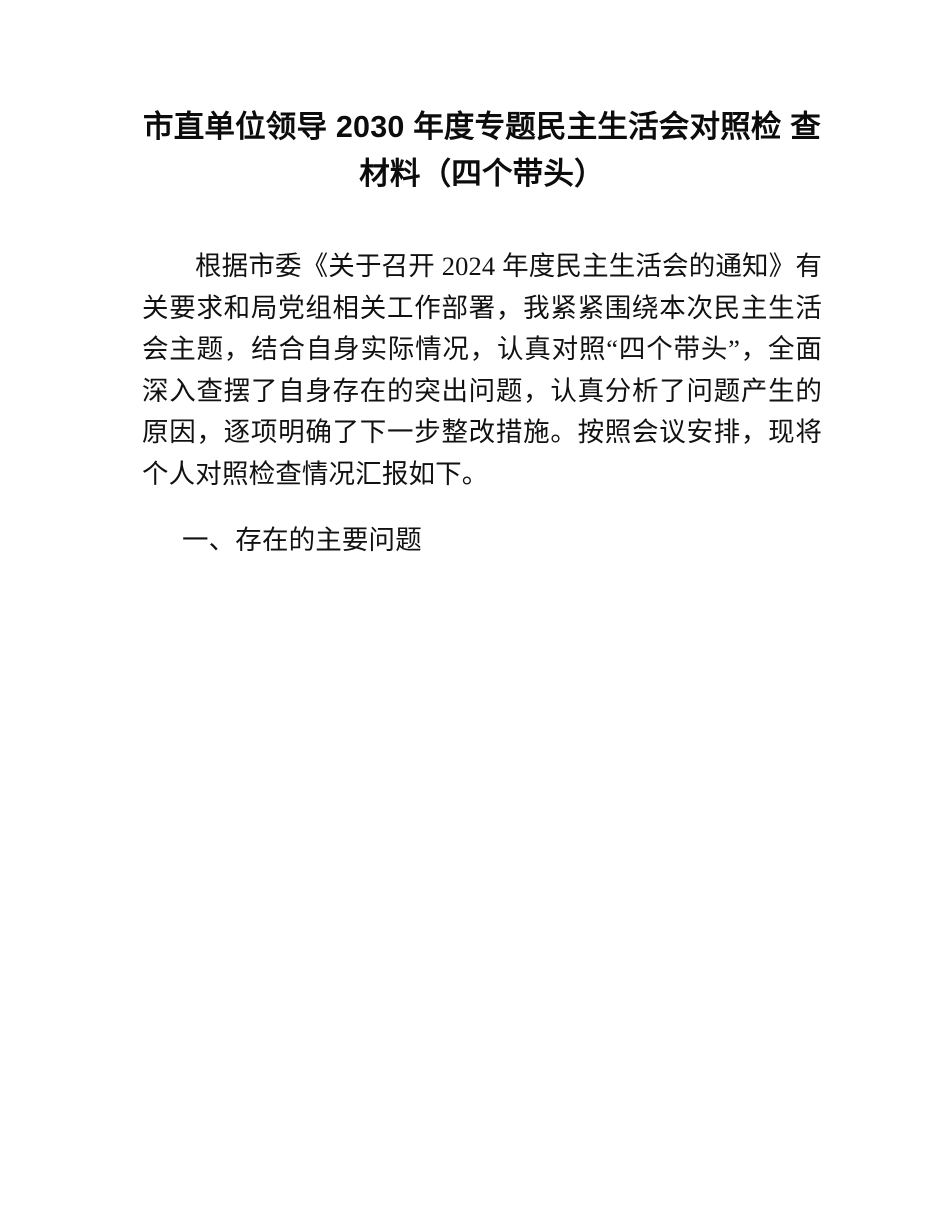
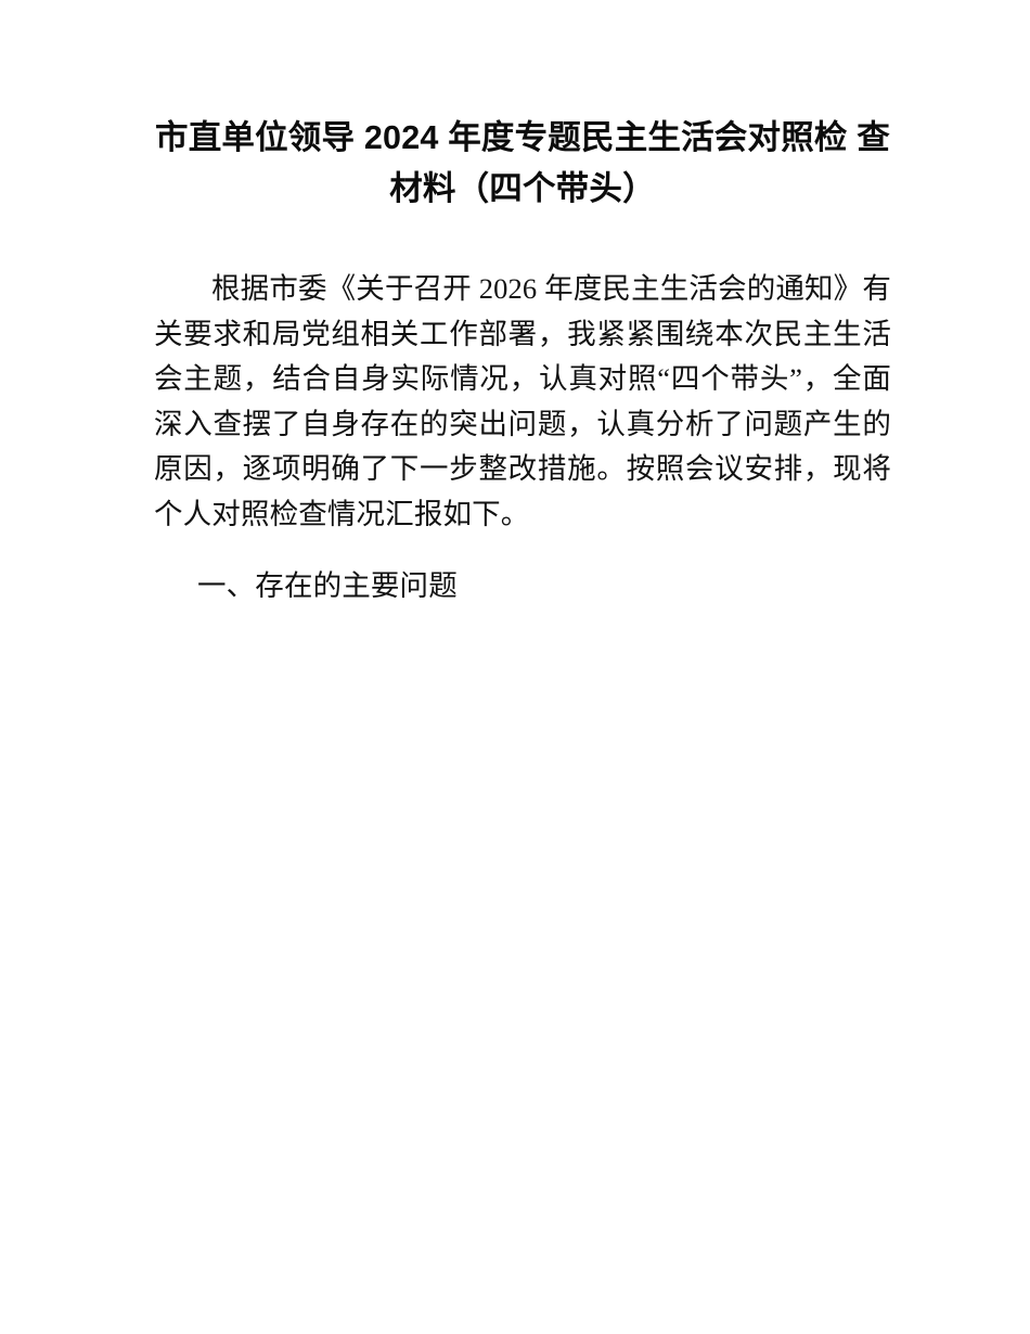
- 市直单位领导 2030 年度专题民主生活会对照检 查材料（四个带头）
+ 市直单位领导 2024 年度专题民主生活会对照检 查材料（四个带头）
- 根据市委《关于召开 2024 年度民主生活会的通知》有关要求和局党组相关工作部署，我紧紧围绕本次民主生活会主题，结合自身实际情况，认真对照“四个带头”，全面深入查摆了自身存在的突出问题，认真分析了问题产生的原因，逐项明确了下一步整改措施。按照会议安排，现将个人对照检查情况汇报如下。
+ 根据市委《关于召开 2026 年度民主生活会的通知》有关要求和局党组相关工作部署，我紧紧围绕本次民主生活会主题，结合自身实际情况，认真对照“四个带头”，全面深入查摆了自身存在的突出问题，认真分析了问题产生的原因，逐项明确了下一步整改措施。按照会议安排，现将个人对照检查情况汇报如下。
  一、存在的主要问题
